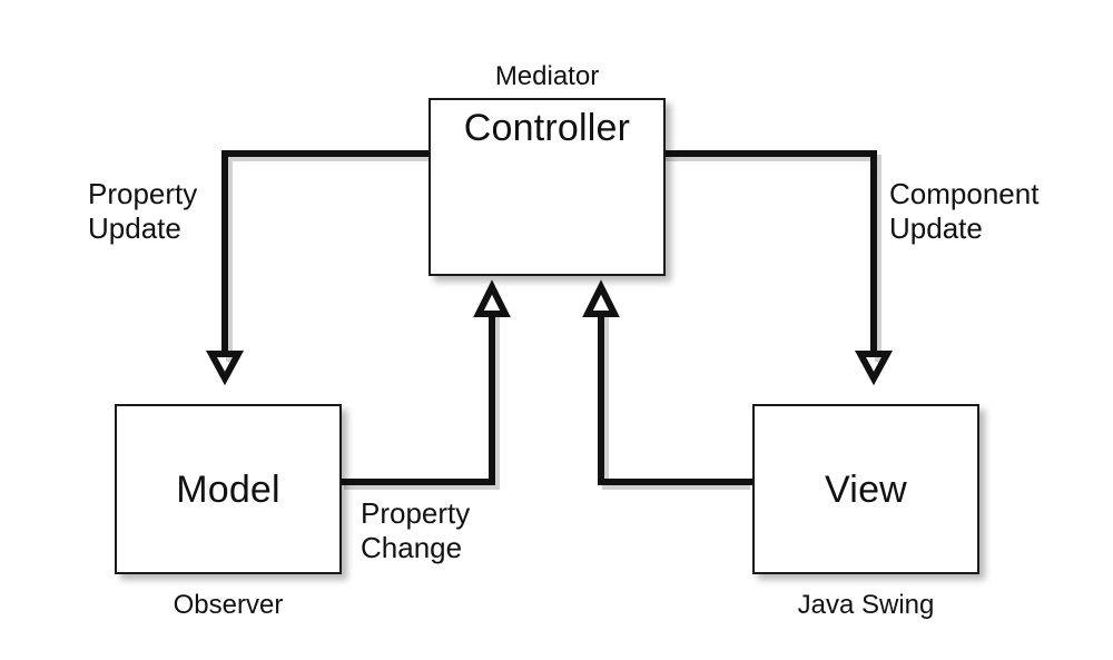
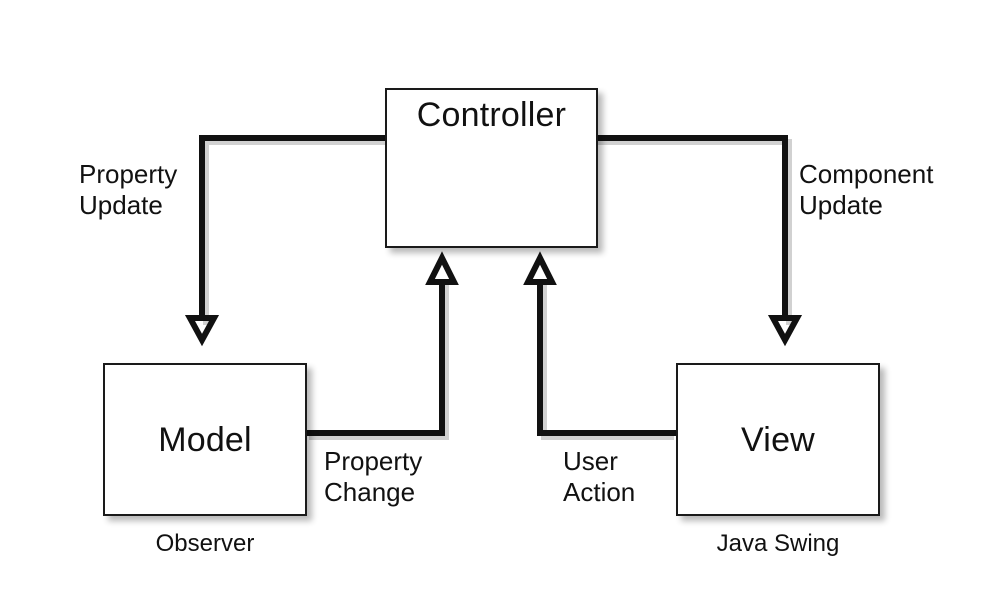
  Controller
  Model
  View
- Mediator
  Observer
  Java Swing
  Property
  Update
  Component
  Update
  Property
  Change
+ User
+ Action
